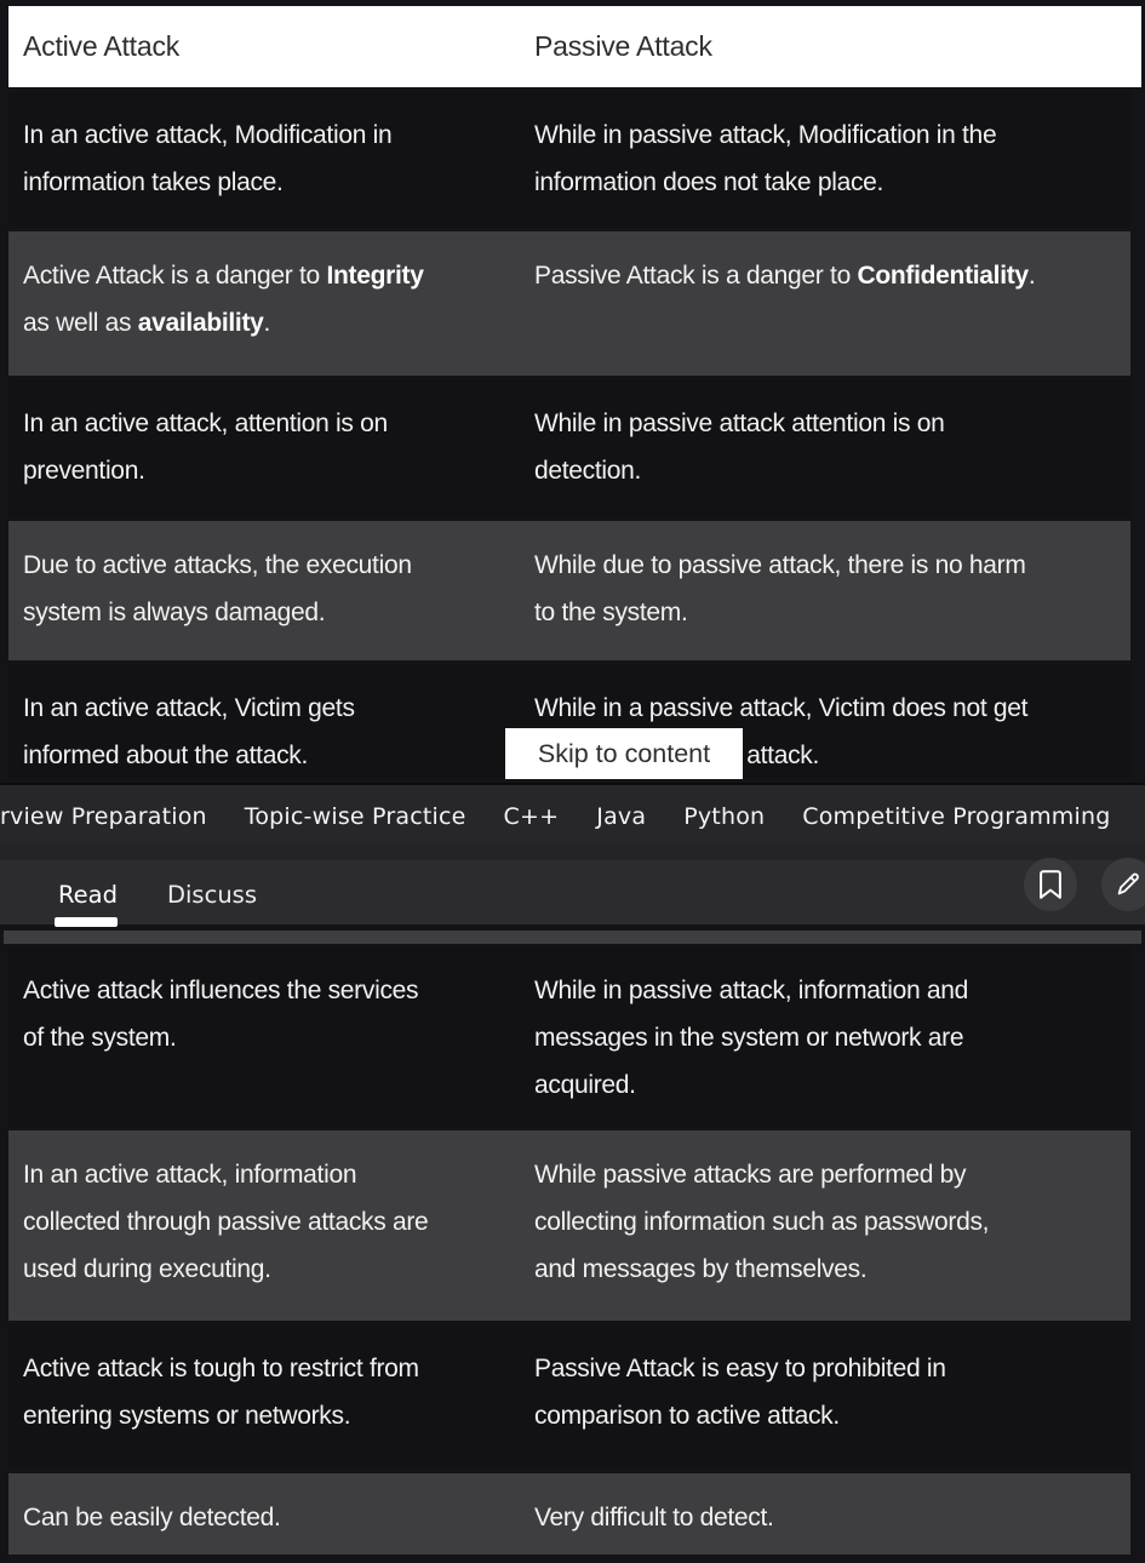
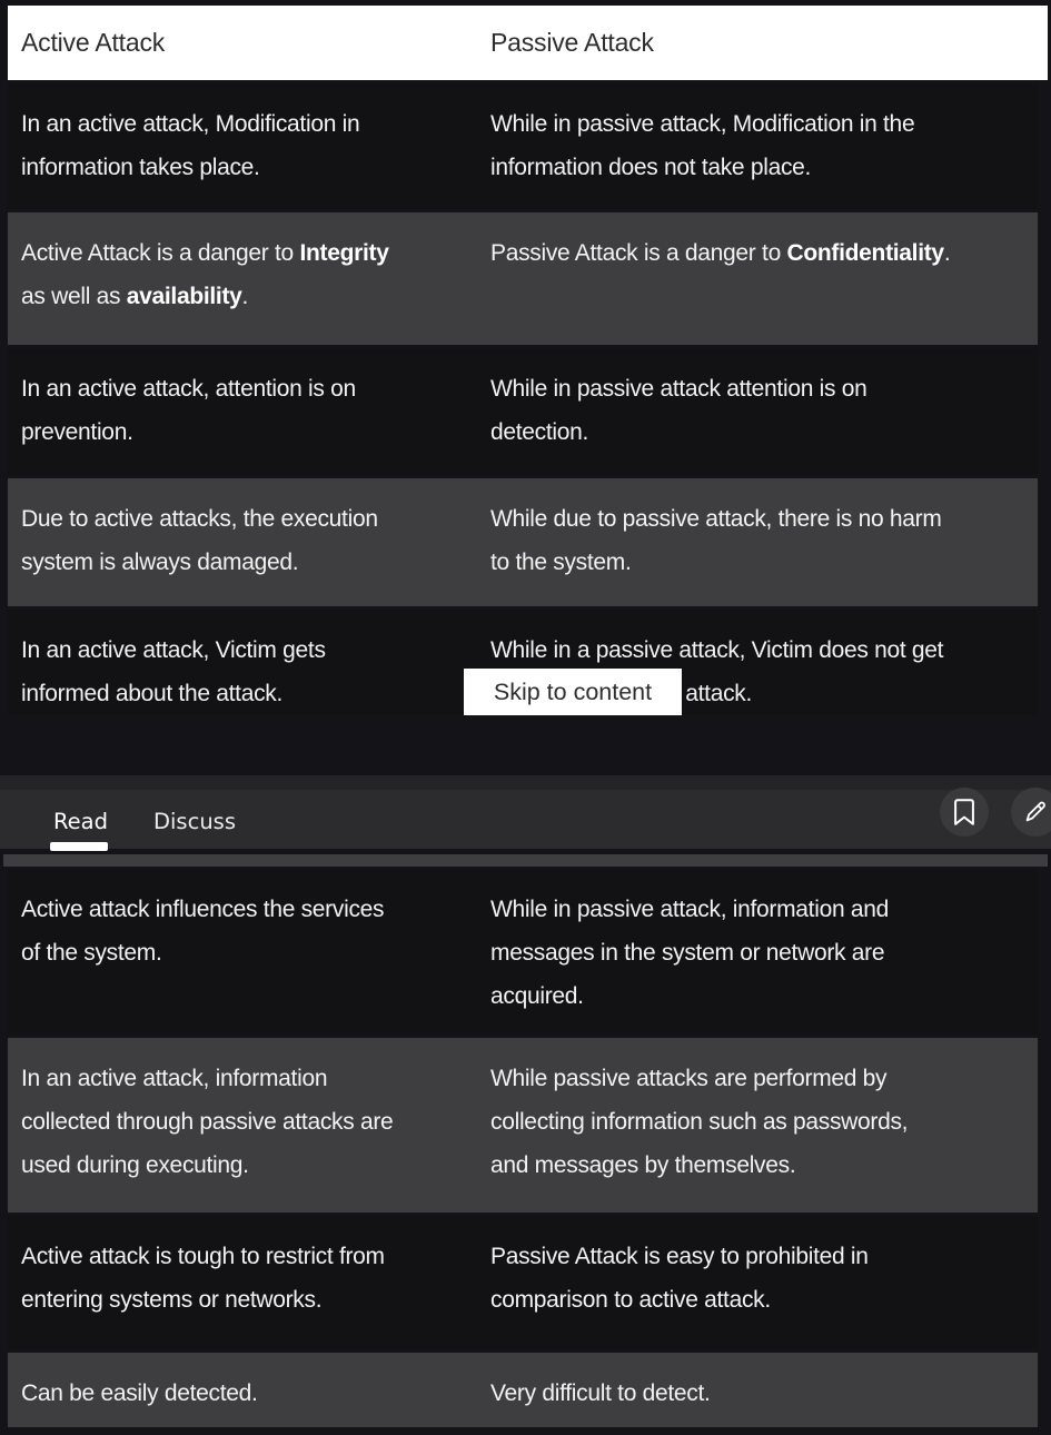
  Active Attack
  Passive Attack
  In an active attack, Modification in
  information takes place.
  While in passive attack, Modification in the
  information does not take place.
  Active Attack is a danger to Integrity
  as well as availability.
  Passive Attack is a danger to Confidentiality.
  In an active attack, attention is on
  prevention.
  While in passive attack attention is on
  detection.
  Due to active attacks, the execution
  system is always damaged.
  While due to passive attack, there is no harm
  to the system.
  In an active attack, Victim gets
  informed about the attack.
  While in a passive attack, Victim does not get
  Active attack influences the services
  of the system.
  While in passive attack, information and
  messages in the system or network are
  acquired.
  In an active attack, information
  collected through passive attacks are
  used during executing.
  While passive attacks are performed by
  collecting information such as passwords,
  and messages by themselves.
  Active attack is tough to restrict from
  entering systems or networks.
  Passive Attack is easy to prohibited in
  comparison to active attack.
  Can be easily detected.
  Very difficult to detect.
  Skip to content
- rview Preparation
- Topic-wise Practice
- C++
- Java
- Python
- Competitive Programming
  Read
  Discuss
